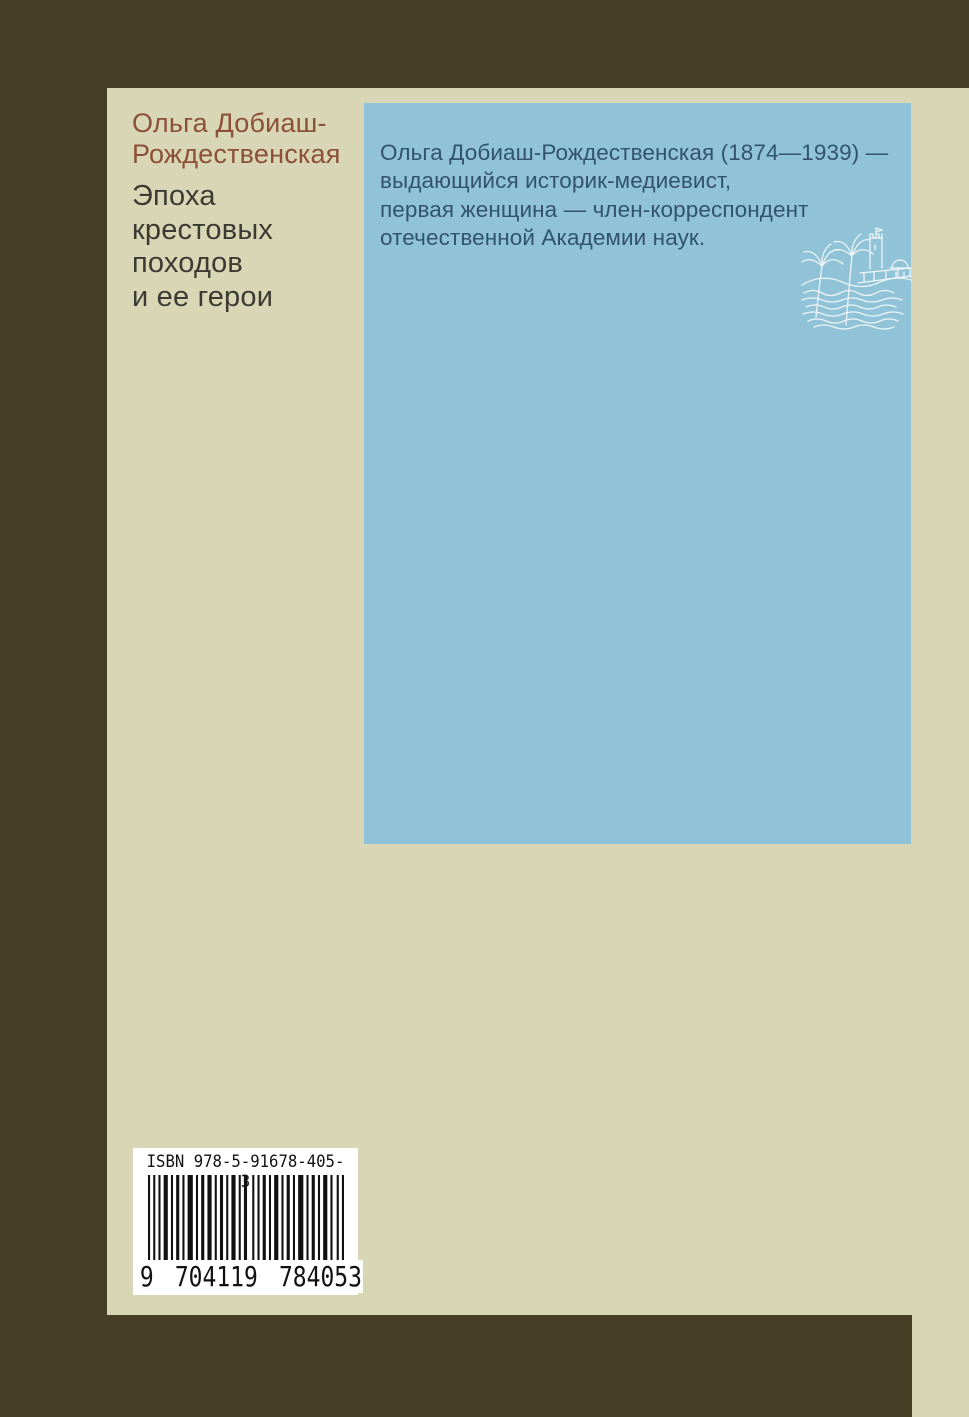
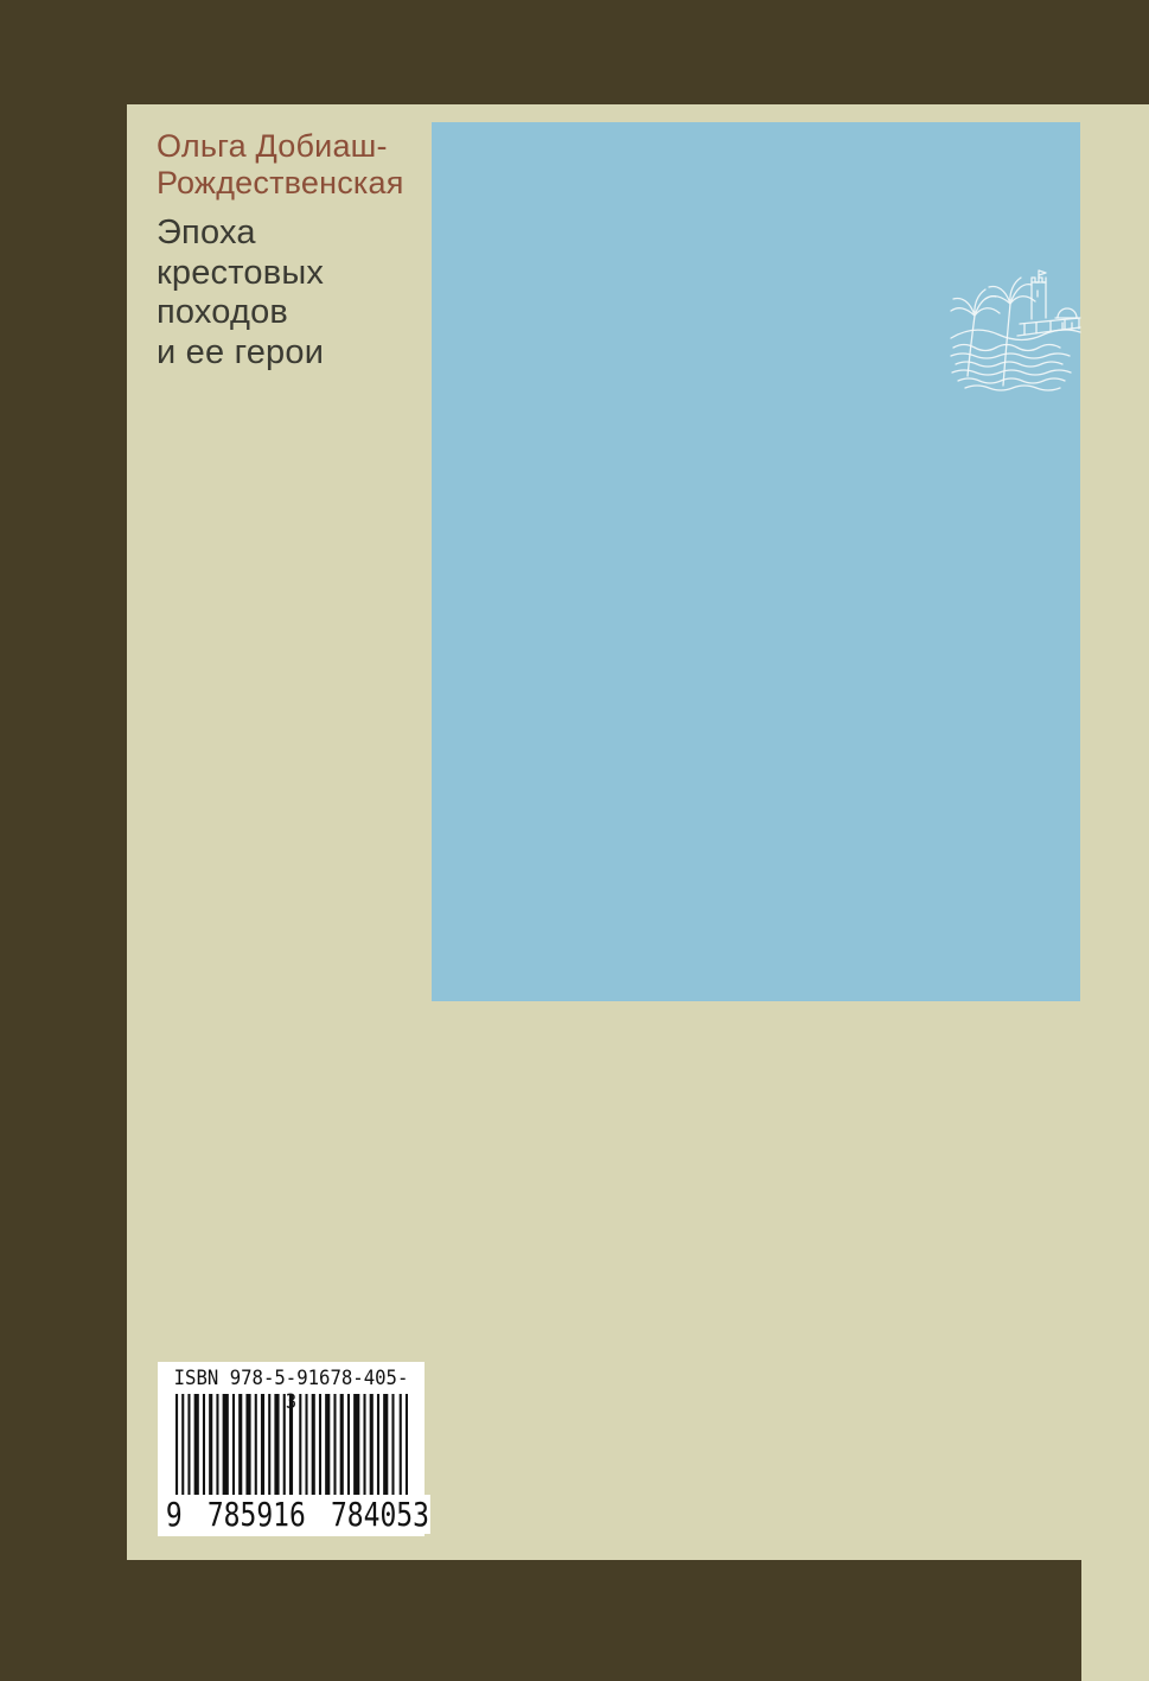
  Ольга Добиаш-
  Рождественская
  Эпоха
  крестовых
  походов
  и ее герои
- Ольга Добиаш-Рождественская (1874—1939) —
- выдающийся историк-медиевист,
- первая женщина — член-корреспондент
- отечественной Академии наук.
  ISBN 978-5-91678-405-
- 9 704119 784053
+ 9 785916 784053
